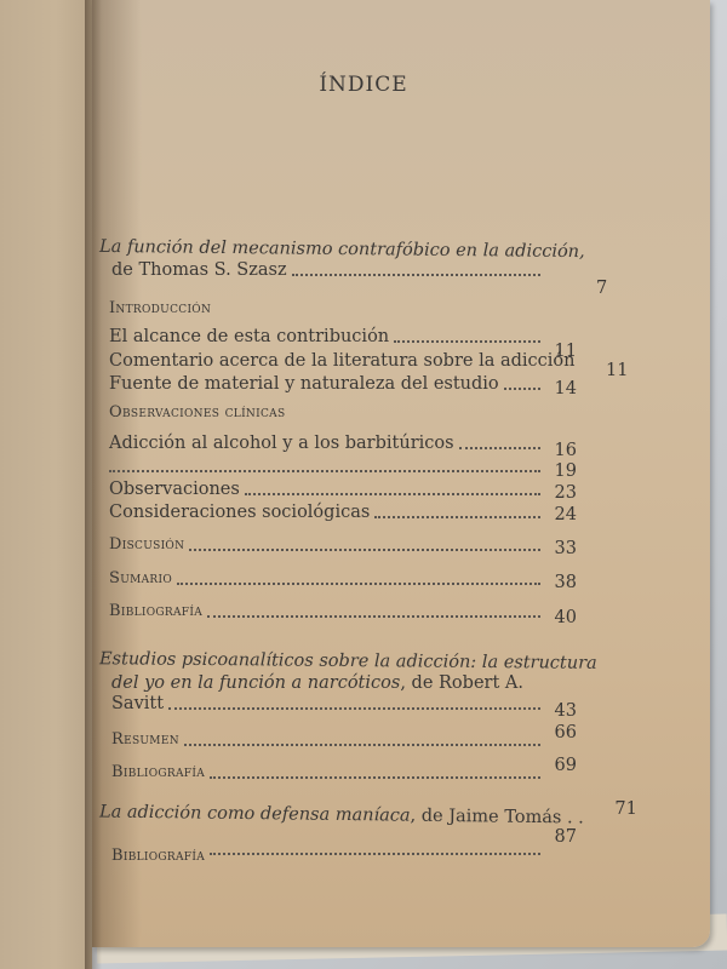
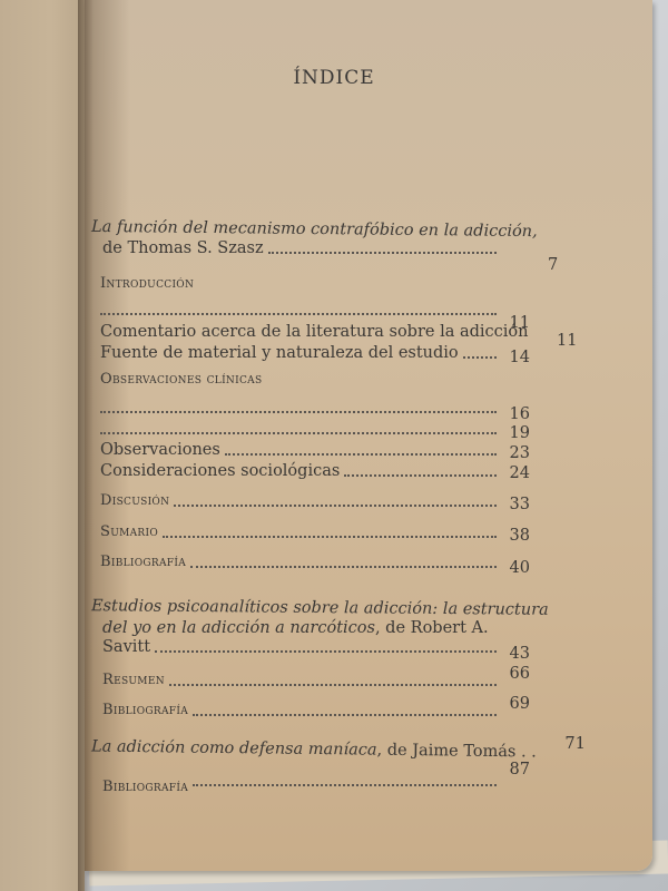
  ÍNDICE
  La función del mecanismo contrafóbico en la adicción,
  de Thomas S. Szasz
  7
  Introducción
- El alcance de esta contribución
  11
  Comentario acerca de la literatura sobre la adicción
  11
  Fuente de material y naturaleza del estudio
  14
  Observaciones clínicas
- Adicción al alcohol y a los barbitúricos
  16
  19
  Observaciones
  23
  Consideraciones sociológicas
  24
  Discusión
  33
  Sumario
  38
  Bibliografía
  40
  Estudios psicoanalíticos sobre la adicción: la estructura
- del yo en la función a narcóticos, de Robert A.
+ del yo en la adicción a narcóticos, de Robert A.
  Savitt
  43
  Resumen
  66
  Bibliografía
  69
  La adicción como defensa maníaca, de Jaime Tomás . .
  71
  Bibliografía
  87
